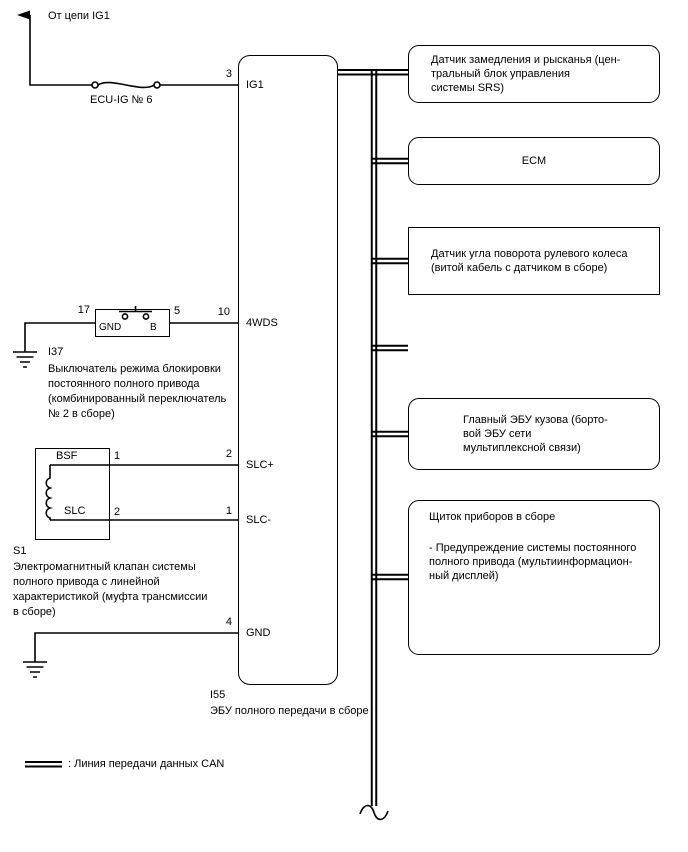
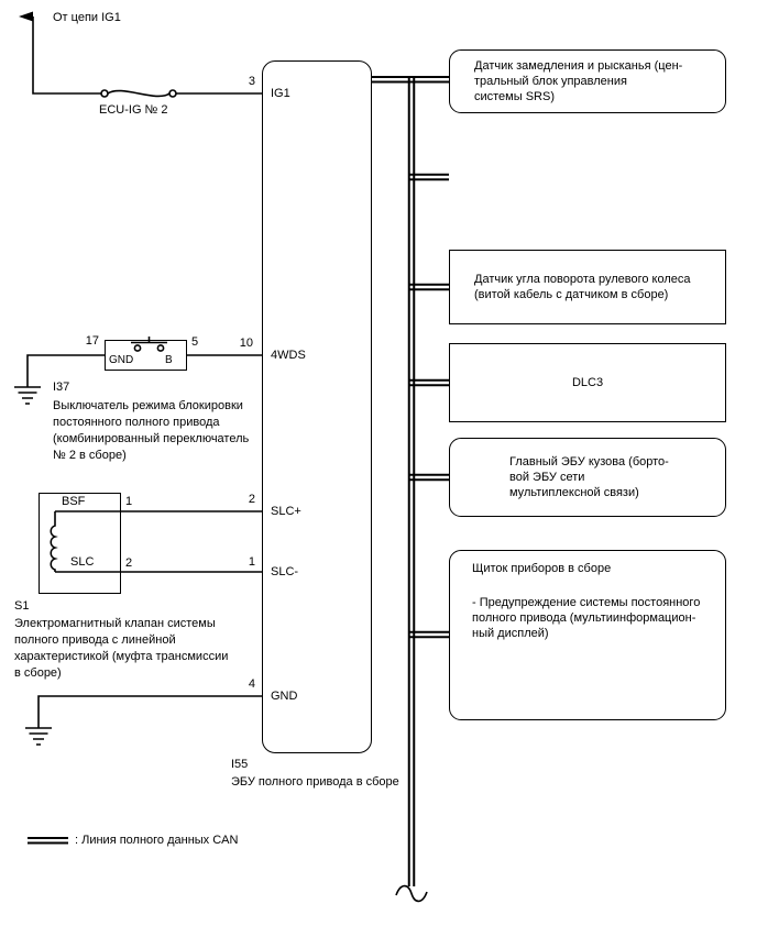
  От цепи IG1
- ECU-IG № 6
+ ECU-IG № 2
  IG1
  4WDS
  SLC+
  SLC-
  GND
  3
  10
  2
  1
  4
  I55
- ЭБУ полного передачи в сборе
+ ЭБУ полного привода в сборе
  17
  5
  GND
  B
  I37
  Выключатель режима блокировки
  постоянного полного привода
  (комбинированный переключатель
  № 2 в сборе)
  BSF
  SLC
  1
  2
  S1
  Электромагнитный клапан системы
  полного привода с линейной
  характеристикой (муфта трансмиссии
  в сборе)
  Датчик замедления и рысканья (цен-
  тральный блок управления
  системы SRS)
- ECM
  Датчик угла поворота рулевого колеса
  (витой кабель с датчиком в сборе)
+ DLC3
  Главный ЭБУ кузова (борто-
  вой ЭБУ сети
  мультиплексной связи)
  Щиток приборов в сборе
  - Предупреждение системы постоянного
  полного привода (мультиинформацион-
  ный дисплей)
- : Линия передачи данных CAN
+ : Линия полного данных CAN
